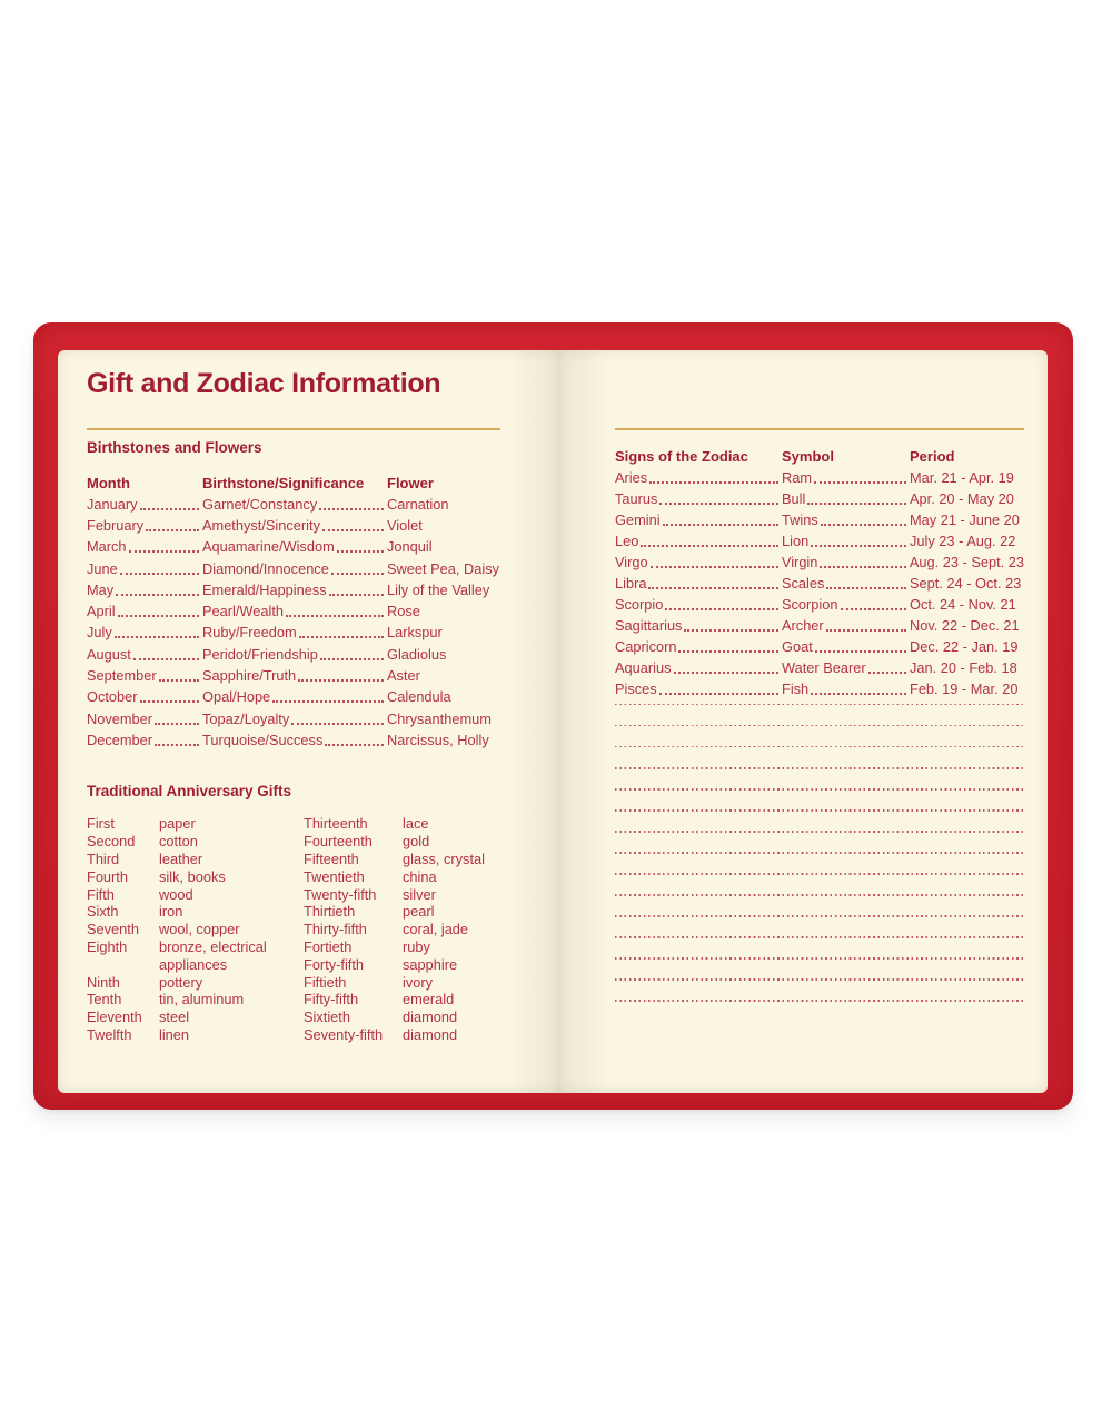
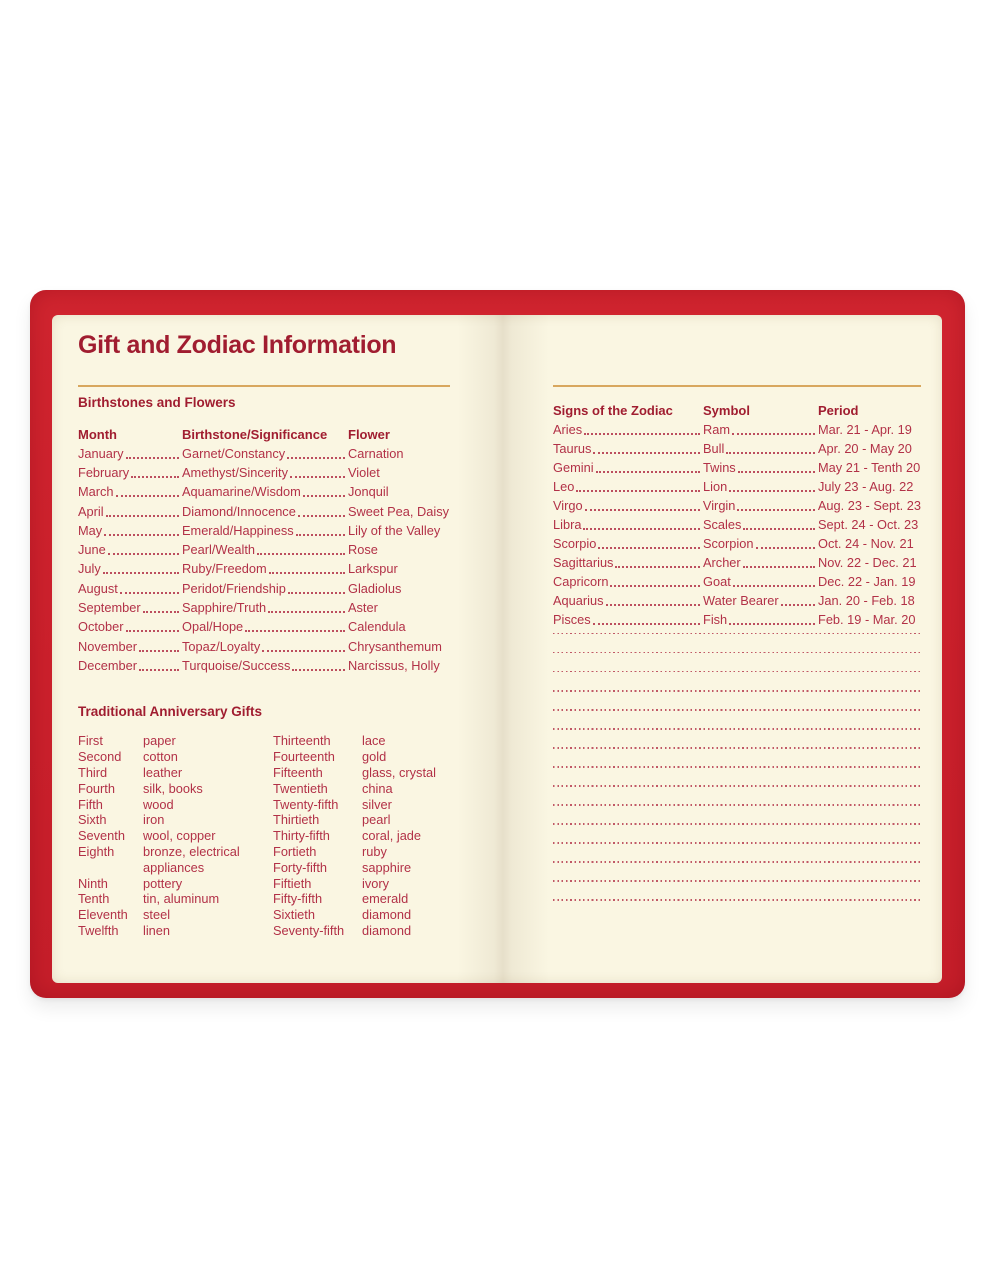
  Gift and Zodiac Information
  Birthstones and Flowers
  Month
  Birthstone/Significance
  Flower
  January
  Garnet/Constancy
  Carnation
  February
  Amethyst/Sincerity
  Violet
  March
  Aquamarine/Wisdom
  Jonquil
- June
+ April
  Diamond/Innocence
  Sweet Pea, Daisy
  May
  Emerald/Happiness
  Lily of the Valley
- April
+ June
  Pearl/Wealth
  Rose
  July
  Ruby/Freedom
  Larkspur
  August
  Peridot/Friendship
  Gladiolus
  September
  Sapphire/Truth
  Aster
  October
  Opal/Hope
  Calendula
  November
  Topaz/Loyalty
  Chrysanthemum
  December
  Turquoise/Success
  Narcissus, Holly
  Traditional Anniversary Gifts
  First
  paper
  Second
  cotton
  Third
  leather
  Fourth
  silk, books
  Fifth
  wood
  Sixth
  iron
  Seventh
  wool, copper
  Eighth
  bronze, electrical appliances
  Ninth
  pottery
  Tenth
  tin, aluminum
  Eleventh
  steel
  Twelfth
  linen
  Thirteenth
  lace
  Fourteenth
  gold
  Fifteenth
  glass, crystal
  Twentieth
  china
  Twenty-fifth
  silver
  Thirtieth
  pearl
  Thirty-fifth
  coral, jade
  Fortieth
  ruby
  Forty-fifth
  sapphire
  Fiftieth
  ivory
  Fifty-fifth
  emerald
  Sixtieth
  diamond
  Seventy-fifth
  diamond
  Signs of the Zodiac
  Symbol
  Period
  Aries
  Ram
  Mar. 21 - Apr. 19
  Taurus
  Bull
  Apr. 20 - May 20
  Gemini
  Twins
- May 21 - June 20
+ May 21 - Tenth 20
  Leo
  Lion
  July 23 - Aug. 22
  Virgo
  Virgin
  Aug. 23 - Sept. 23
  Libra
  Scales
  Sept. 24 - Oct. 23
  Scorpio
  Scorpion
  Oct. 24 - Nov. 21
  Sagittarius
  Archer
  Nov. 22 - Dec. 21
  Capricorn
  Goat
  Dec. 22 - Jan. 19
  Aquarius
  Water Bearer
  Jan. 20 - Feb. 18
  Pisces
  Fish
  Feb. 19 - Mar. 20
